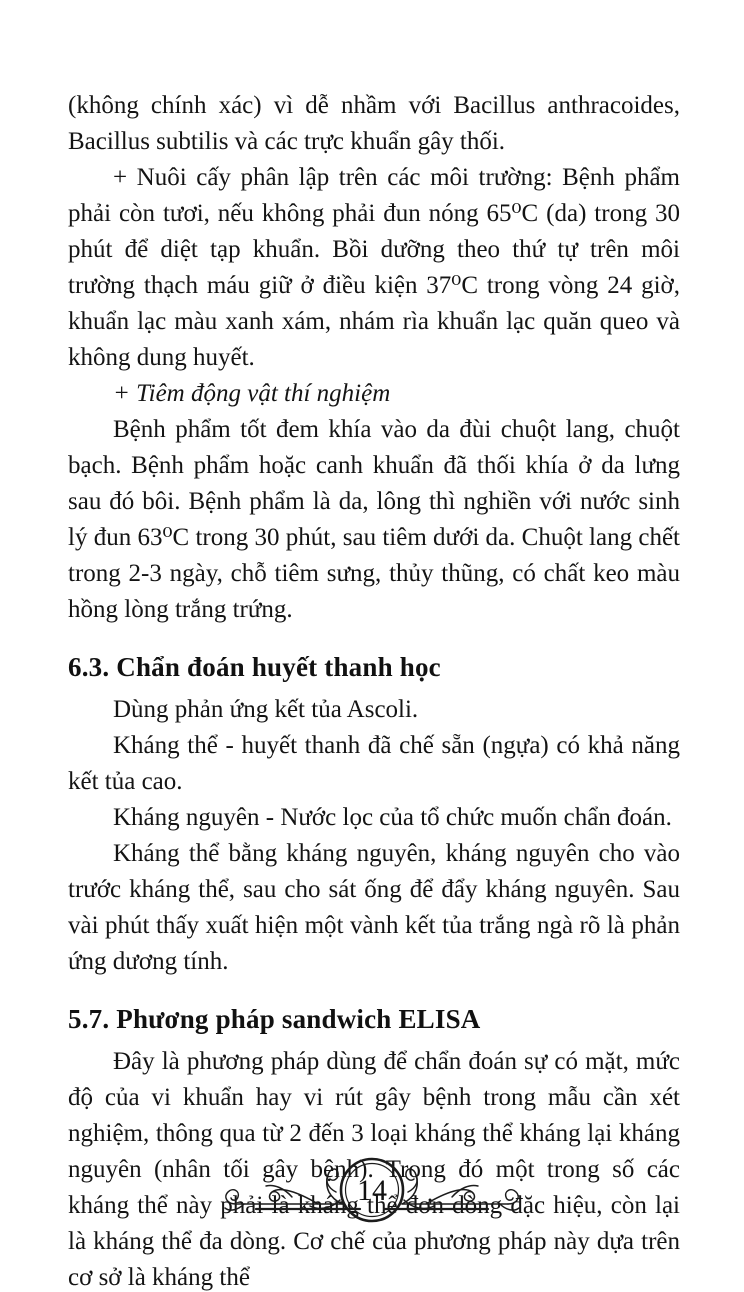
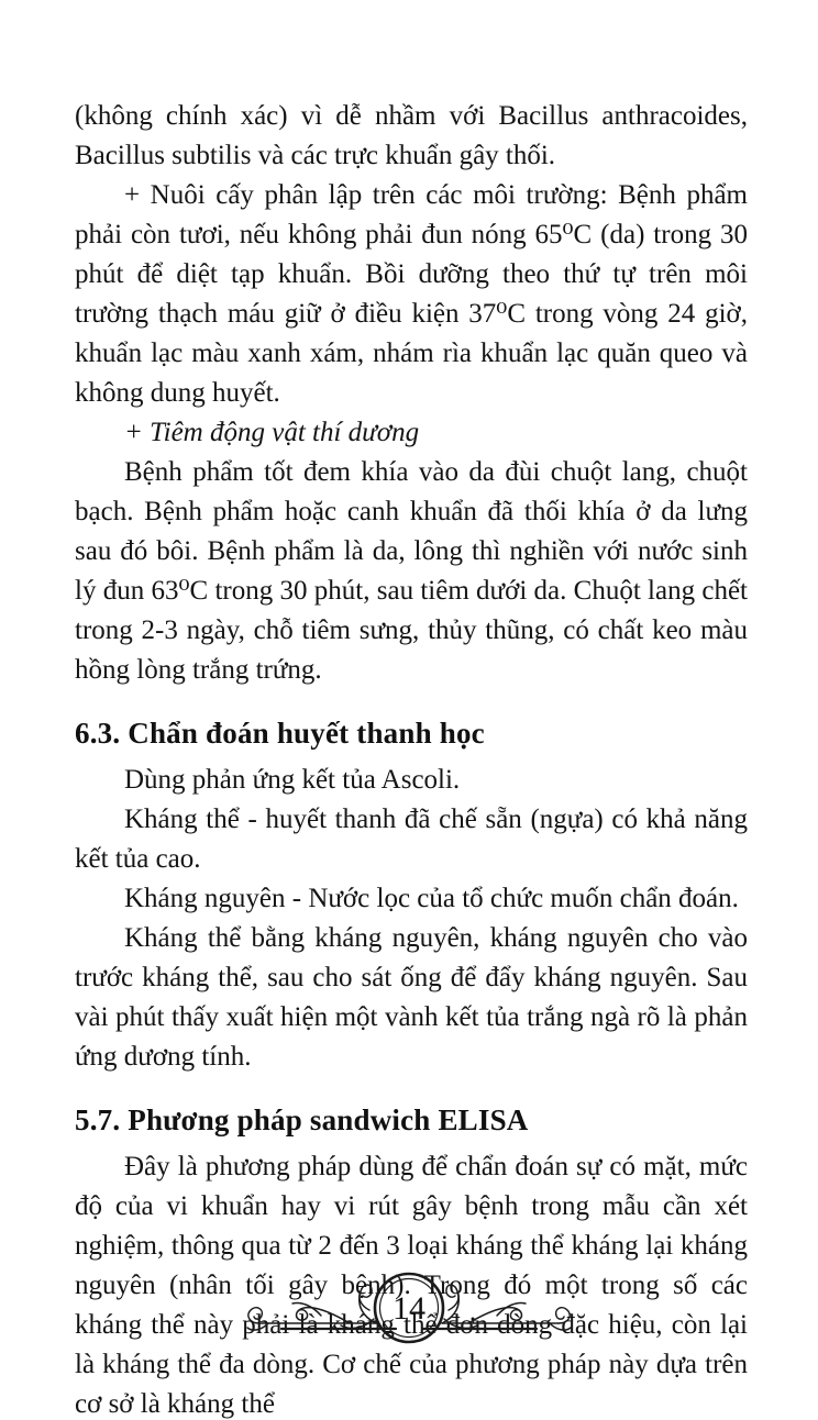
  (không chính xác) vì dễ nhầm với Bacillus anthracoides, Bacillus subtilis và các trực khuẩn gây thối.
  + Nuôi cấy phân lập trên các môi trường: Bệnh phẩm phải còn tươi, nếu không phải đun nóng 65⁰C (da) trong 30 phút để diệt tạp khuẩn. Bồi dưỡng theo thứ tự trên môi trường thạch máu giữ ở điều kiện 37⁰C trong vòng 24 giờ, khuẩn lạc màu xanh xám, nhám rìa khuẩn lạc quăn queo và không dung huyết.
- + Tiêm động vật thí nghiệm
+ + Tiêm động vật thí dương
  Bệnh phẩm tốt đem khía vào da đùi chuột lang, chuột bạch. Bệnh phẩm hoặc canh khuẩn đã thối khía ở da lưng sau đó bôi. Bệnh phẩm là da, lông thì nghiền với nước sinh lý đun 63⁰C trong 30 phút, sau tiêm dưới da. Chuột lang chết trong 2-3 ngày, chỗ tiêm sưng, thủy thũng, có chất keo màu hồng lòng trắng trứng.
  6.3. Chẩn đoán huyết thanh học
  Dùng phản ứng kết tủa Ascoli.
  Kháng thể - huyết thanh đã chế sẵn (ngựa) có khả năng kết tủa cao.
  Kháng nguyên - Nước lọc của tổ chức muốn chẩn đoán.
  Kháng thể bằng kháng nguyên, kháng nguyên cho vào trước kháng thể, sau cho sát ống để đẩy kháng nguyên. Sau vài phút thấy xuất hiện một vành kết tủa trắng ngà rõ là phản ứng dương tính.
  5.7. Phương pháp sandwich ELISA
  Đây là phương pháp dùng để chẩn đoán sự có mặt, mức độ của vi khuẩn hay vi rút gây bệnh trong mẫu cần xét nghiệm, thông qua từ 2 đến 3 loại kháng thể kháng lại kháng nguyên (nhân tối gây bệnh). Trong đó một trong số các kháng thể này phải là kháng thểơn dòng đặc hiệu, còn lại là kháng thể đa dòng. Cơ chế của phương pháp này dựa trên cơ sở là kháng thể
  14
